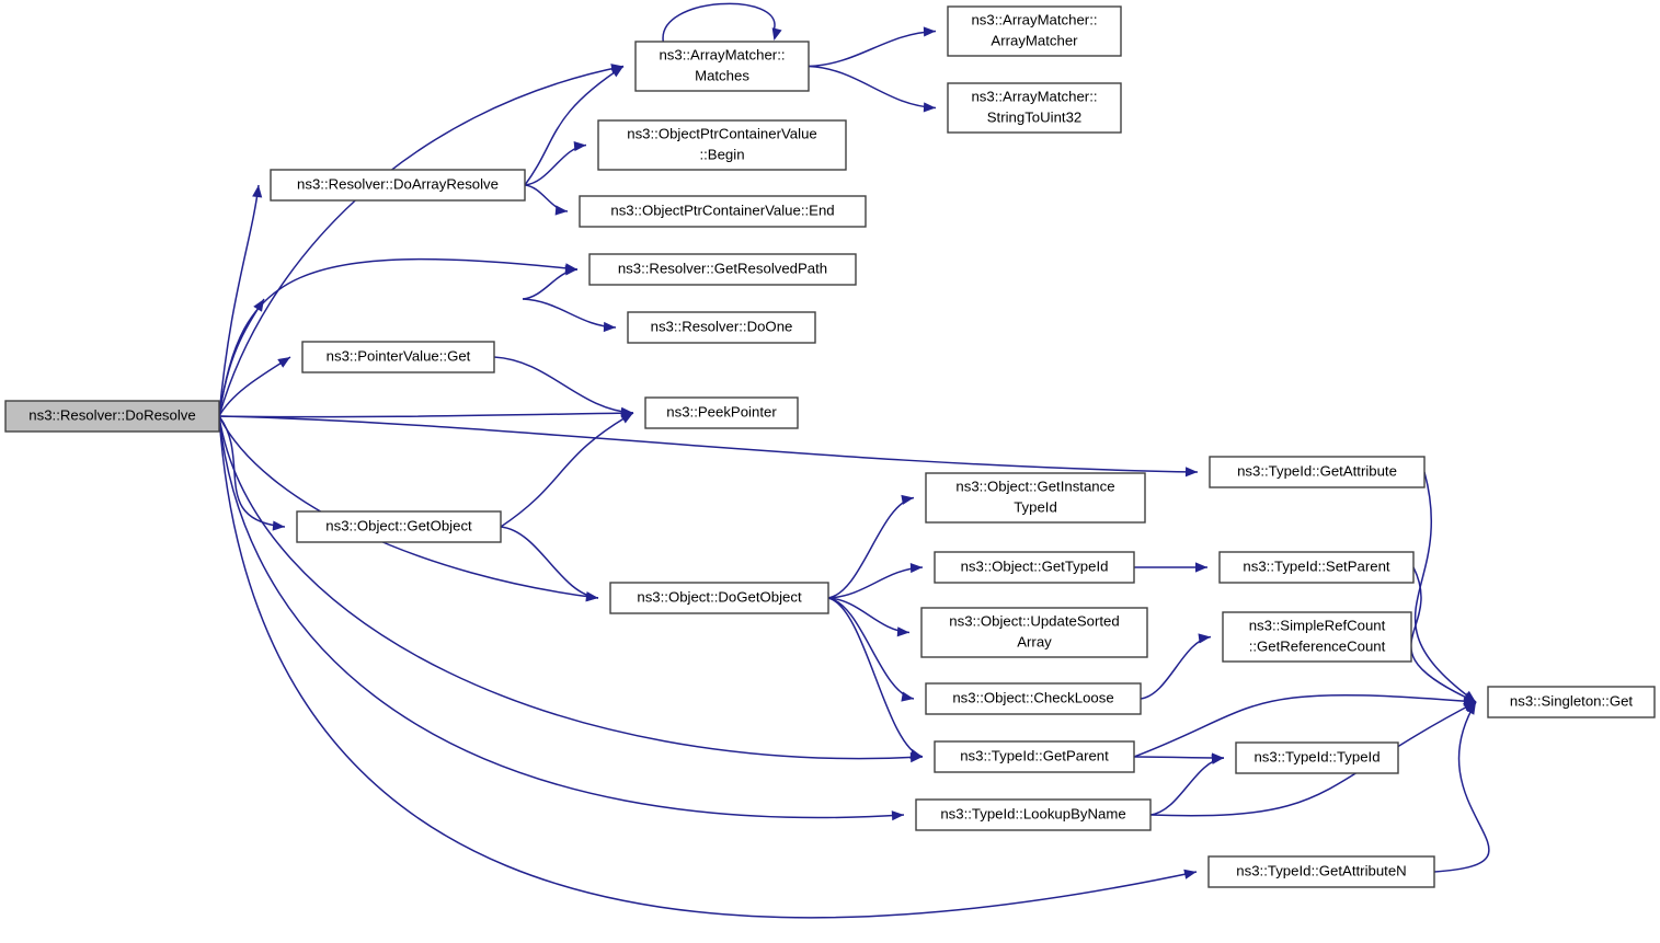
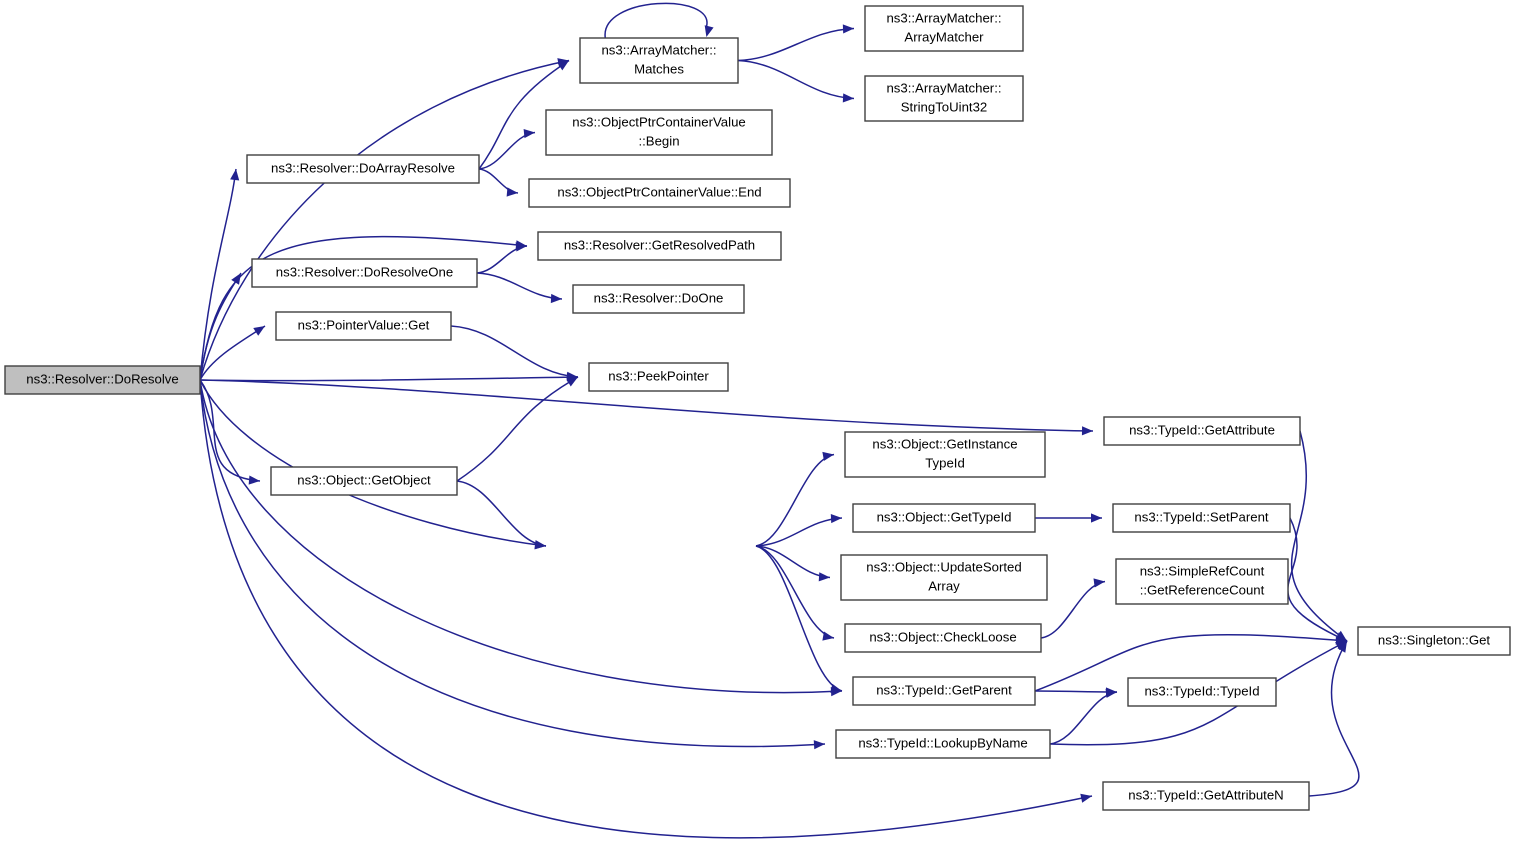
  ns3::Resolver::DoResolve
  ns3::Resolver::DoArrayResolve
  ns3::ArrayMatcher::
  Matches
  ns3::ArrayMatcher::
  ArrayMatcher
  ns3::ArrayMatcher::
  StringToUint32
  ns3::ObjectPtrContainerValue
  ::Begin
  ns3::ObjectPtrContainerValue::End
  ns3::Resolver::GetResolvedPath
+ ns3::Resolver::DoResolveOne
  ns3::Resolver::DoOne
  ns3::PointerValue::Get
  ns3::PeekPointer
  ns3::TypeId::GetAttribute
  ns3::Object::GetInstance
  TypeId
  ns3::Object::GetObject
  ns3::Object::GetTypeId
  ns3::TypeId::SetParent
- ns3::Object::DoGetObject
  ns3::Object::UpdateSorted
  Array
  ns3::SimpleRefCount
  ::GetReferenceCount
  ns3::Object::CheckLoose
  ns3::Singleton::Get
  ns3::TypeId::GetParent
  ns3::TypeId::TypeId
  ns3::TypeId::LookupByName
  ns3::TypeId::GetAttributeN
